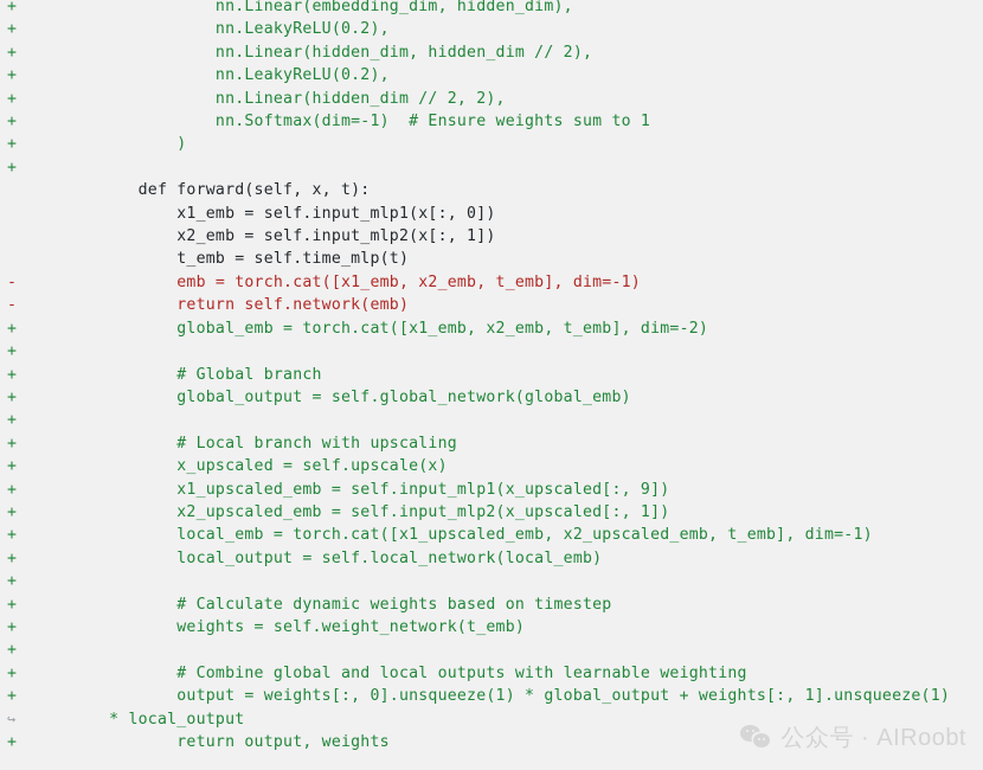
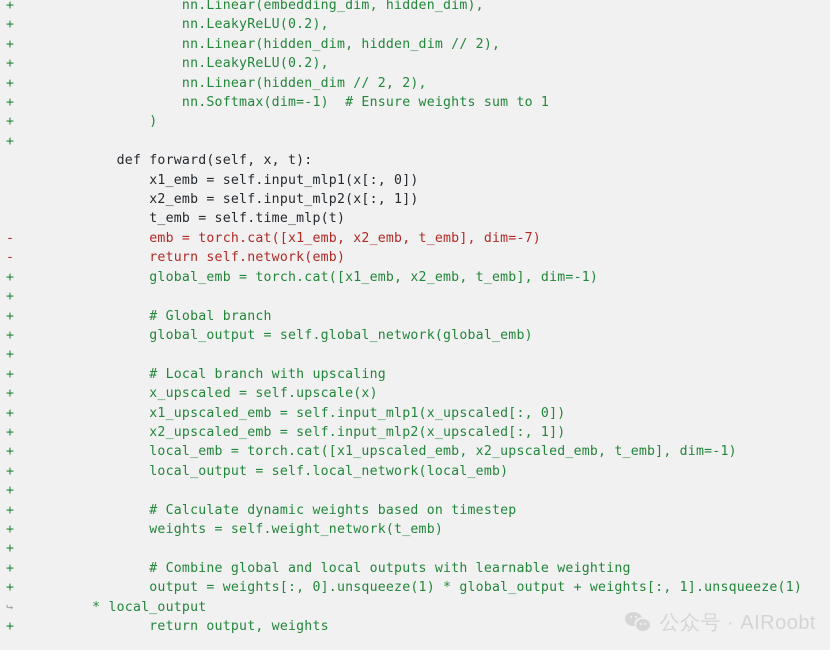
  + nn.Linear(embedding_dim, hidden_dim),
  + nn.LeakyReLU(0.2),
  + nn.Linear(hidden_dim, hidden_dim // 2),
  + nn.LeakyReLU(0.2),
  + nn.Linear(hidden_dim // 2, 2),
  + nn.Softmax(dim=-1) # Ensure weights sum to 1
  + )
  +
  def forward(self, x, t):
  x1_emb = self.input_mlp1(x[:, 0])
  x2_emb = self.input_mlp2(x[:, 1])
  t_emb = self.time_mlp(t)
- - emb = torch.cat([x1_emb, x2_emb, t_emb], dim=-1)
+ - emb = torch.cat([x1_emb, x2_emb, t_emb], dim=-7)
  - return self.network(emb)
- + global_emb = torch.cat([x1_emb, x2_emb, t_emb], dim=-2)
+ + global_emb = torch.cat([x1_emb, x2_emb, t_emb], dim=-1)
  +
  + # Global branch
  + global_output = self.global_network(global_emb)
  +
  + # Local branch with upscaling
  + x_upscaled = self.upscale(x)
- + x1_upscaled_emb = self.input_mlp1(x_upscaled[:, 9])
+ + x1_upscaled_emb = self.input_mlp1(x_upscaled[:, 0])
  + x2_upscaled_emb = self.input_mlp2(x_upscaled[:, 1])
  + local_emb = torch.cat([x1_upscaled_emb, x2_upscaled_emb, t_emb], dim=-1)
  + local_output = self.local_network(local_emb)
  +
  + # Calculate dynamic weights based on timestep
  + weights = self.weight_network(t_emb)
  +
  + # Combine global and local outputs with learnable weighting
  + output = weights[:, 0].unsqueeze(1) * global_output + weights[:, 1].unsqueeze(1)
  ↪ * local_output
  + return output, weights
  公众号 · AIRoobt
